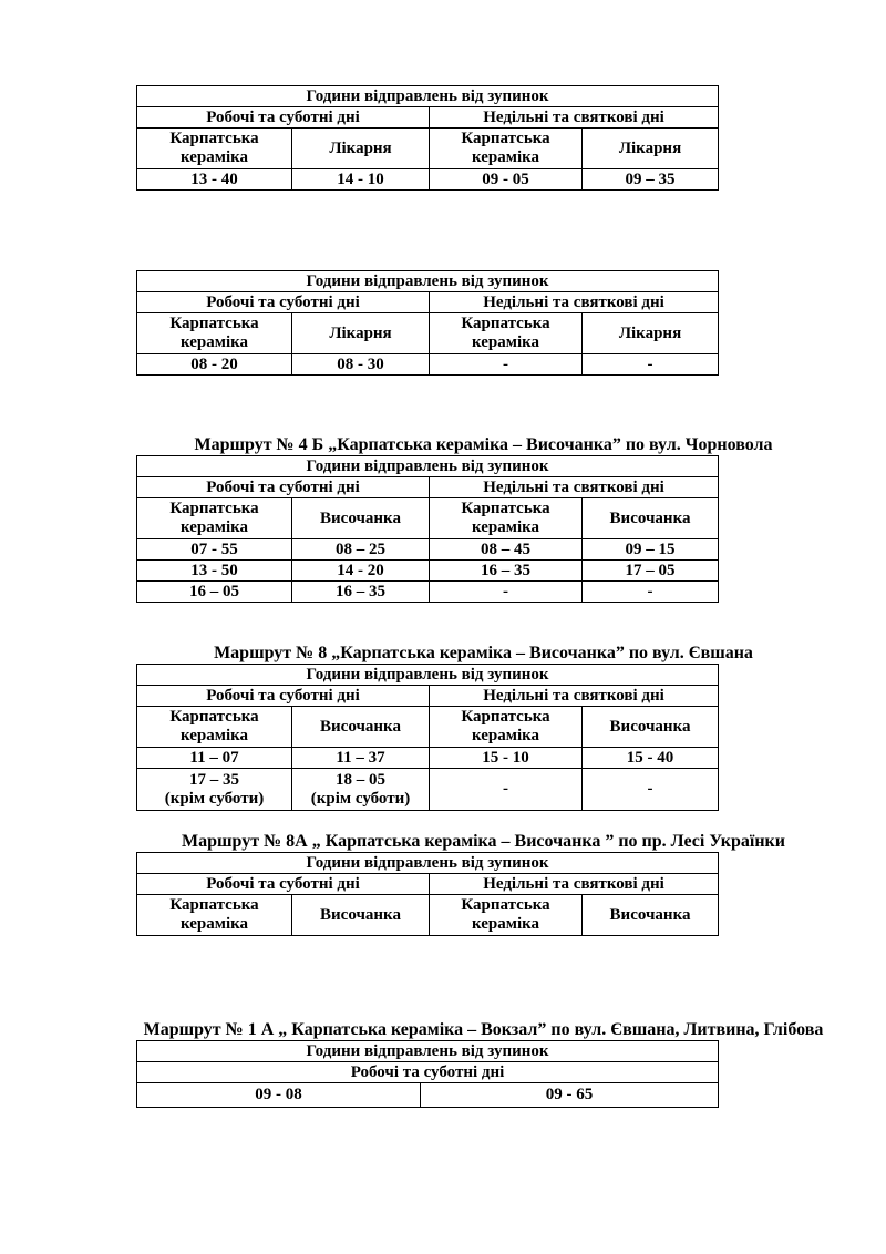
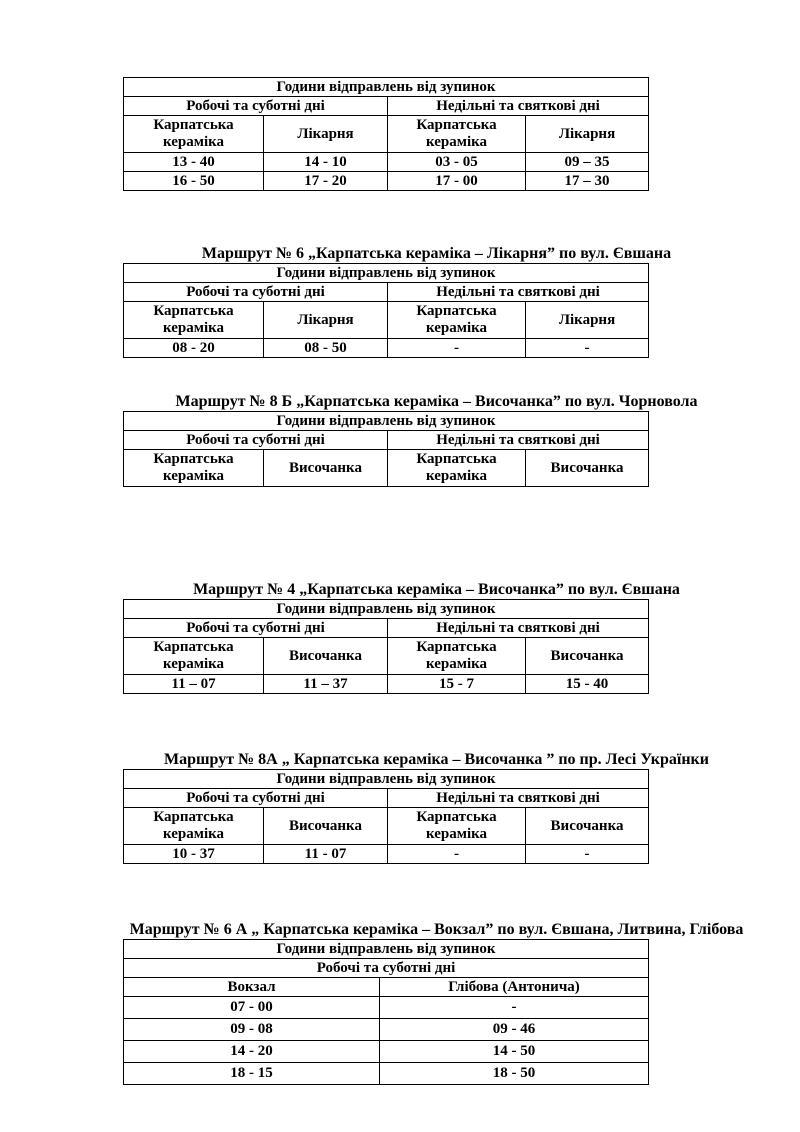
  Години відправлень від зупинок
  Робочі та суботні дні	Недільні та святкові дні
  Карпатська кераміка	Лікарня	Карпатська кераміка	Лікарня
- 13 - 40	14 - 10	09 - 05	09 – 35
+ 13 - 40	14 - 10	03 - 05	09 – 35
+ 16 - 50	17 - 20	17 - 00	17 – 30
+ Маршрут № 6 „Карпатська кераміка – Лікарня” по вул. Євшана
  Години відправлень від зупинок
  Робочі та суботні дні	Недільні та святкові дні
  Карпатська кераміка	Лікарня	Карпатська кераміка	Лікарня
- 08 - 20	08 - 30	-	-
+ 08 - 20	08 - 50	-	-
- Маршрут № 4 Б „Карпатська кераміка – Височанка” по вул. Чорновола
+ Маршрут № 8 Б „Карпатська кераміка – Височанка” по вул. Чорновола
  Години відправлень від зупинок
  Робочі та суботні дні	Недільні та святкові дні
  Карпатська кераміка	Височанка	Карпатська кераміка	Височанка
- 07 - 55	08 – 25	08 – 45	09 – 15
- 13 - 50	14 - 20	16 – 35	17 – 05
- 16 – 05	16 – 35	-	-
- Маршрут № 8 „Карпатська кераміка – Височанка” по вул. Євшана
+ Маршрут № 4 „Карпатська кераміка – Височанка” по вул. Євшана
  Години відправлень від зупинок
  Робочі та суботні дні	Недільні та святкові дні
  Карпатська кераміка	Височанка	Карпатська кераміка	Височанка
- 11 – 07	11 – 37	15 - 10	15 - 40
+ 11 – 07	11 – 37	15 - 7	15 - 40
- 17 – 35 (крім суботи)	18 – 05 (крім суботи)	-	-
  Маршрут № 8А „ Карпатська кераміка – Височанка ” по пр. Лесі Українки
  Години відправлень від зупинок
  Робочі та суботні дні	Недільні та святкові дні
  Карпатська кераміка	Височанка	Карпатська кераміка	Височанка
+ 10 - 37	11 - 07	-	-
- Маршрут № 1 А „ Карпатська кераміка – Вокзал” по вул. Євшана, Литвина, Глібова
+ Маршрут № 6 А „ Карпатська кераміка – Вокзал” по вул. Євшана, Литвина, Глібова
  Години відправлень від зупинок
  Робочі та суботні дні
+ Вокзал	Глібова (Антонича)
+ 07 - 00	-
- 09 - 08	09 - 65
+ 09 - 08	09 - 46
+ 14 - 20	14 - 50
+ 18 - 15	18 - 50
